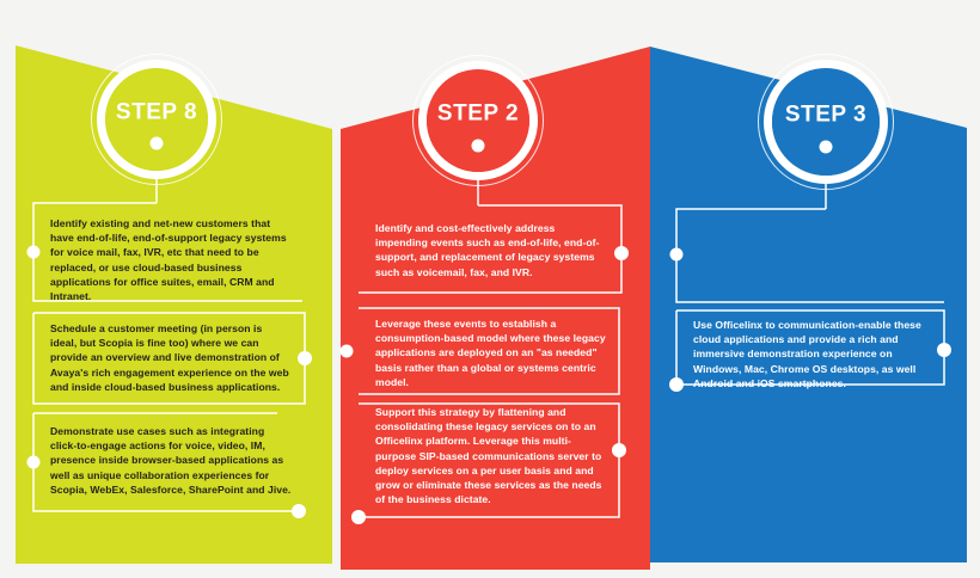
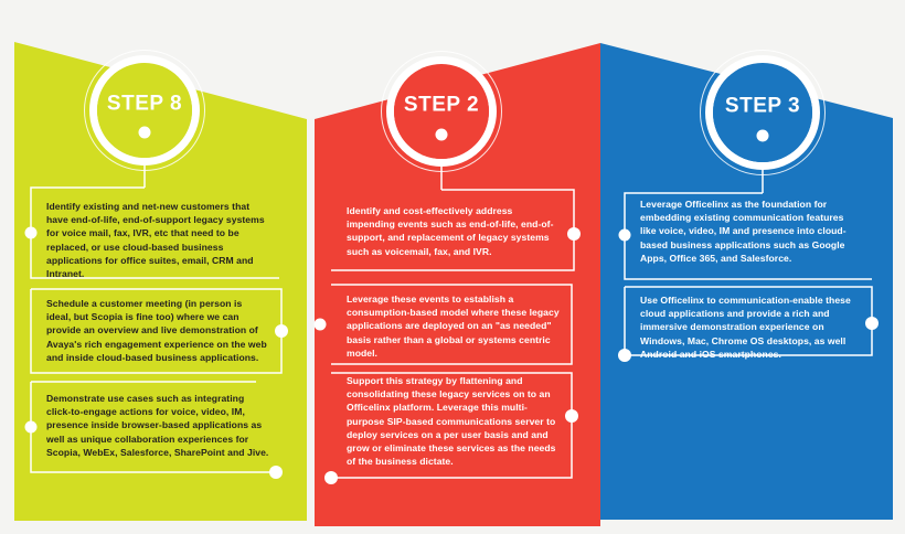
  STEP 8
  STEP 2
  STEP 3
  Identify existing and net-new customers that have end-of-life, end-of-support legacy systems for voice mail, fax, IVR, etc that need to be replaced, or use cloud-based business applications for office suites, email, CRM and Intranet.
  Schedule a customer meeting (in person is ideal, but Scopia is fine too) where we can provide an overview and live demonstration of Avaya's rich engagement experience on the web and inside cloud-based business applications.
  Demonstrate use cases such as integrating click-to-engage actions for voice, video, IM, presence inside browser-based applications as well as unique collaboration experiences for Scopia, WebEx, Salesforce, SharePoint and Jive.
  Identify and cost-effectively address impending events such as end-of-life, end-of-support, and replacement of legacy systems such as voicemail, fax, and IVR.
  Leverage these events to establish a consumption-based model where these legacy applications are deployed on an "as needed" basis rather than a global or systems centric model.
  Support this strategy by flattening and consolidating these legacy services on to an Officelinx platform. Leverage this multi-purpose SIP-based communications server to deploy services on a per user basis and and grow or eliminate these services as the needs of the business dictate.
+ Leverage Officelinx as the foundation for embedding existing communication features like voice, video, IM and presence into cloud-based business applications such as Google Apps, Office 365, and Salesforce.
  Use Officelinx to communication-enable these cloud applications and provide a rich and immersive demonstration experience on Windows, Mac, Chrome OS desktops, as well Android and iOS smartphones.
